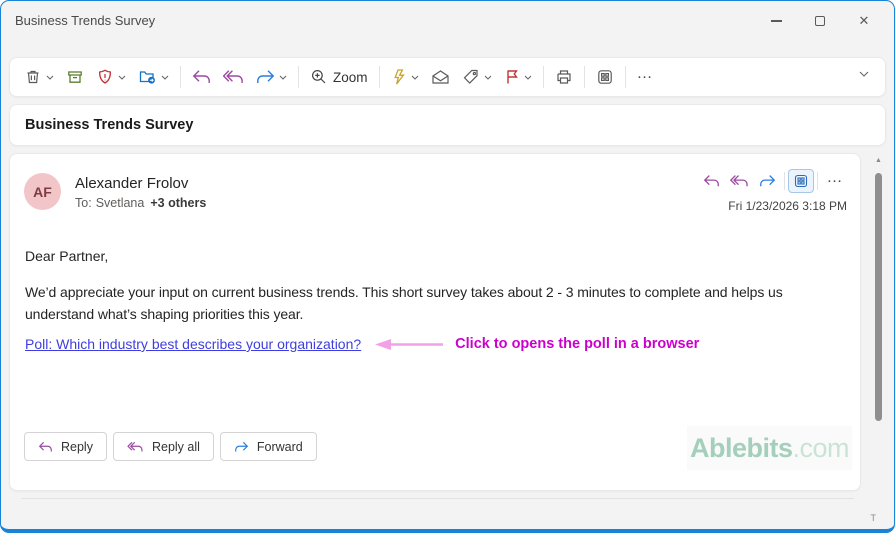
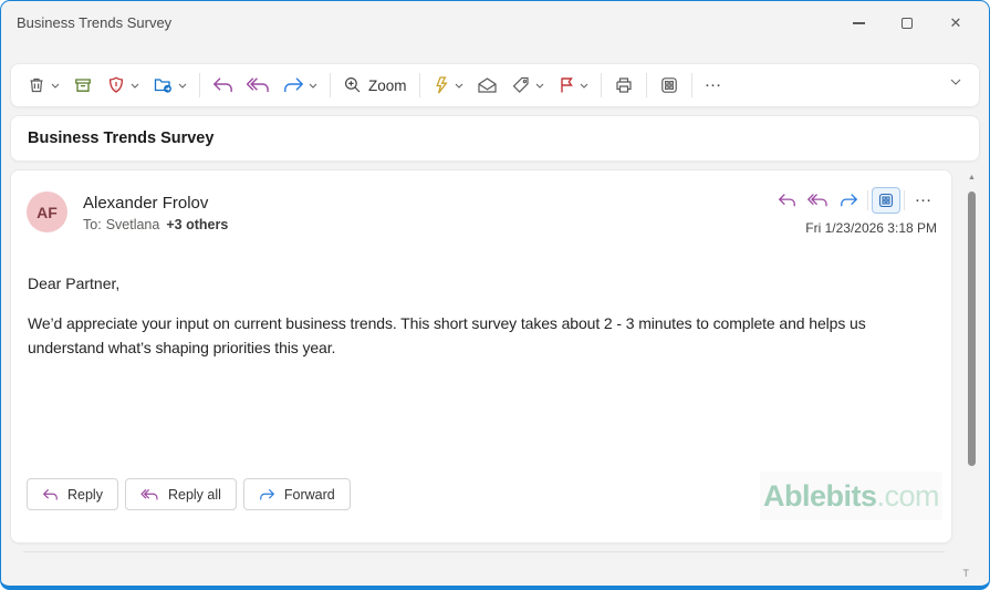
  Business Trends Survey
  ✕
  Zoom
  …
  Business Trends Survey
  AF
  Alexander Frolov
  To: Svetlana +3 others
  …
  Fri 1/23/2026 3:18 PM
  Dear Partner,
  We’d appreciate your input on current business trends. This short survey takes about 2 - 3 minutes to complete and helps us understand what’s shaping priorities this year.
- Poll: Which industry best describes your organization?
- Click to opens the poll in a browser
  Reply
  Reply all
  Forward
  Ablebits
  .com
  T
